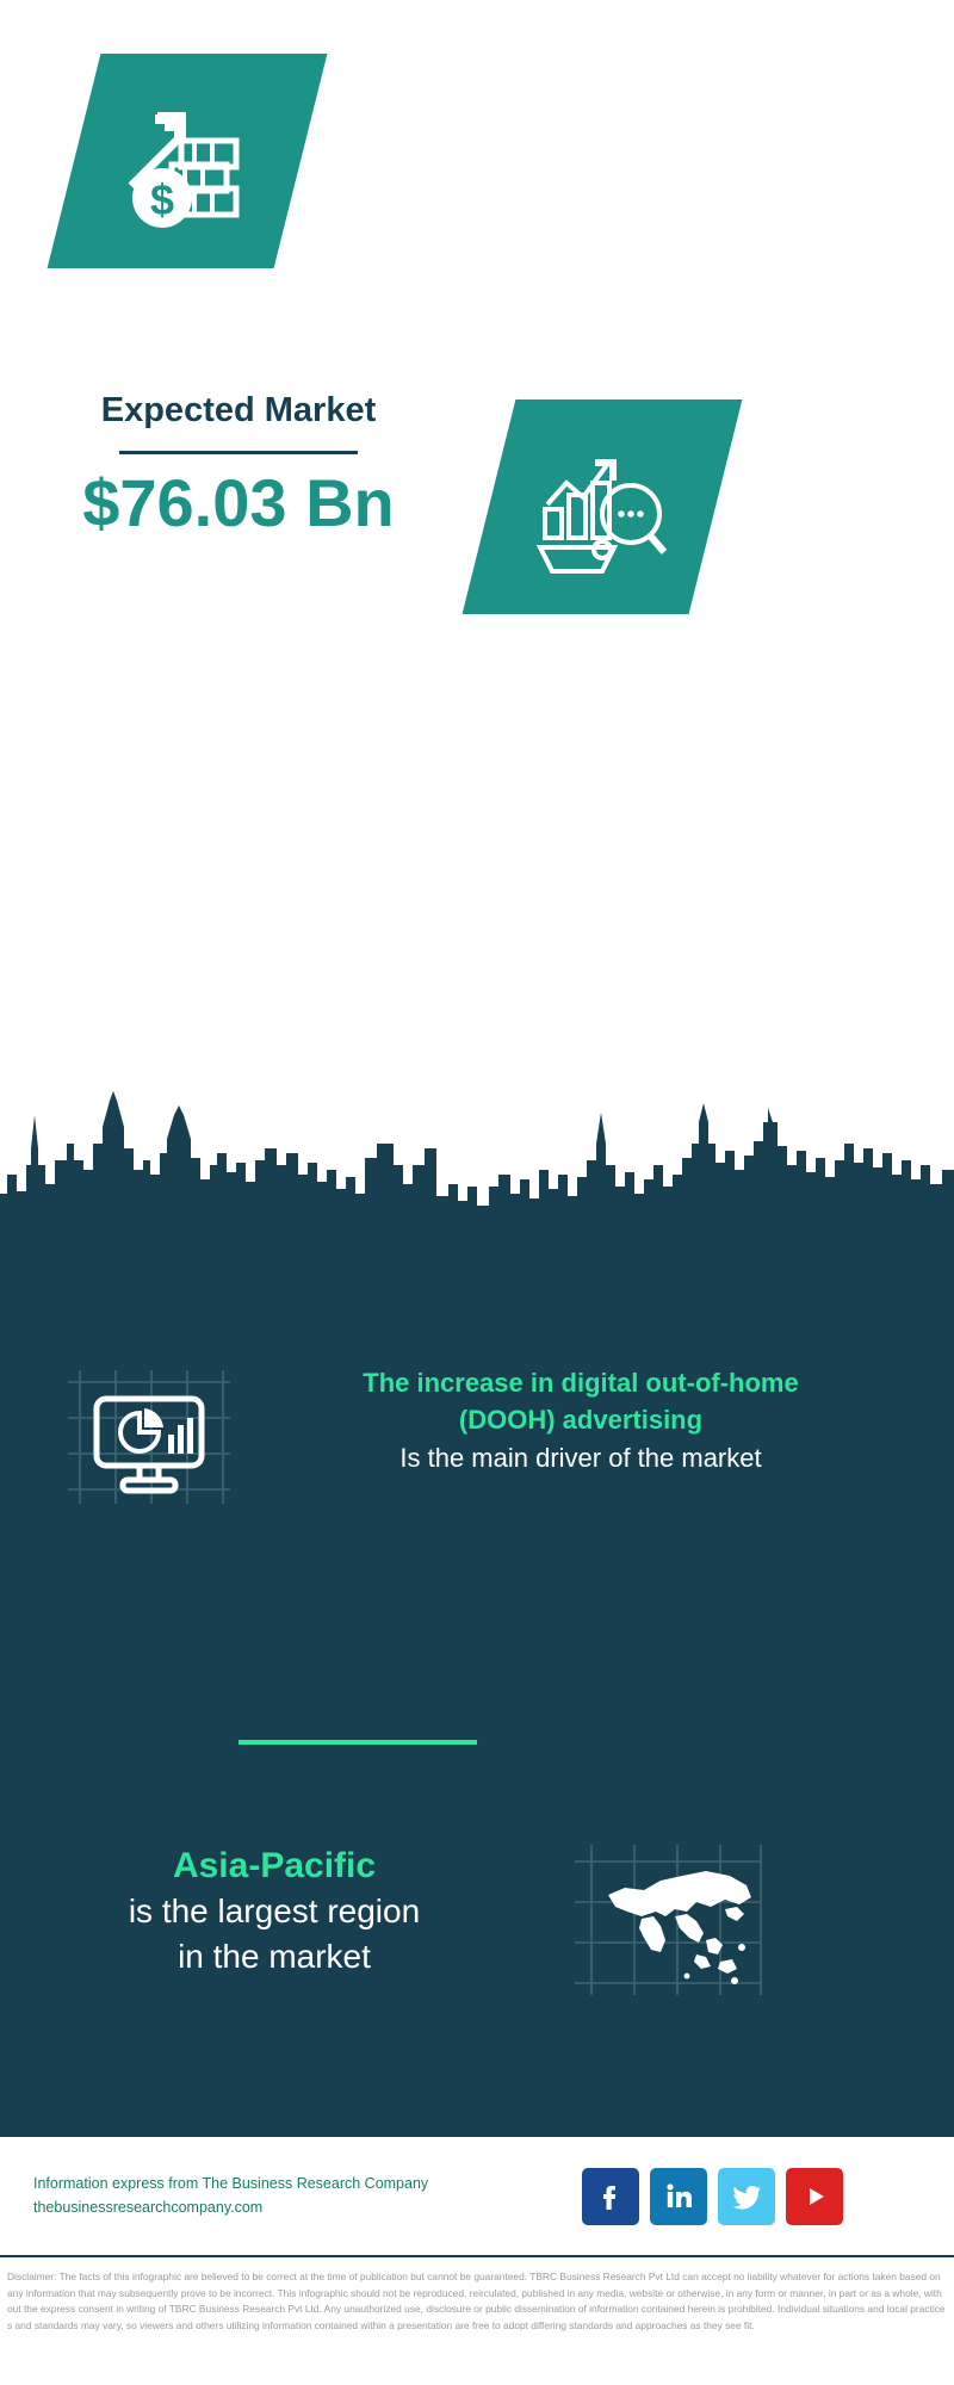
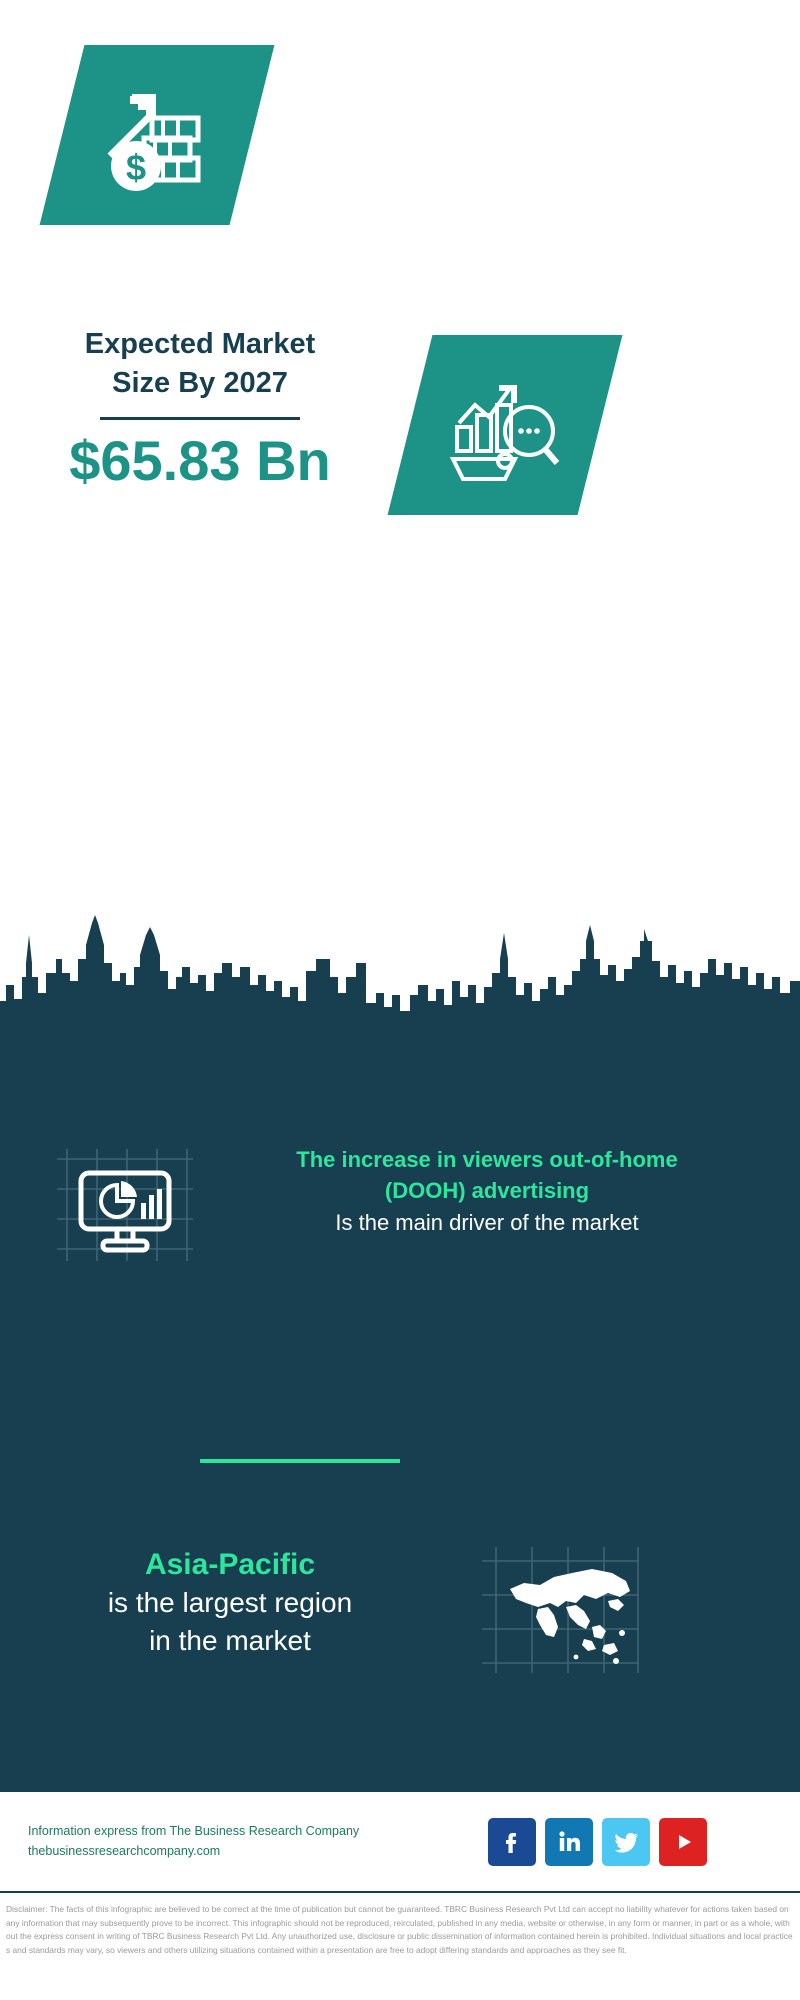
  Expected Market
+ Size By 2027
- $76.03 Bn
+ $65.83 Bn
- The increase in digital out-of-home
+ The increase in viewers out-of-home
  (DOOH) advertising
  Is the main driver of the market
  Asia-Pacific
  is the largest region
  in the market
  Information express from The Business Research Company
  thebusinessresearchcompany.com
- Disclaimer: The facts of this infographic are believed to be correct at the time of publication but cannot be guaranteed. TBRC Business Research Pvt Ltd can accept no liability whatever for actions taken based on any information that may subsequently prove to be incorrect. This infographic should not be reproduced, reirculated, published in any media, website or otherwise, in any form or manner, in part or as a whole, without the express consent in writing of TBRC Business Research Pvt Ltd. Any unauthorized use, disclosure or public dissemination of information contained herein is prohibited. Individual situations and local practices and standards may vary, so viewers and others utilizing information contained within a presentation are free to adopt differing standards and approaches as they see fit.
+ Disclaimer: The facts of this infographic are believed to be correct at the time of publication but cannot be guaranteed. TBRC Business Research Pvt Ltd can accept no liability whatever for actions taken based on any information that may subsequently prove to be incorrect. This infographic should not be reproduced, reirculated, published in any media, website or otherwise, in any form or manner, in part or as a whole, without the express consent in writing of TBRC Business Research Pvt Ltd. Any unauthorized use, disclosure or public dissemination of information contained herein is prohibited. Individual situations and local practices and standards may vary, so viewers and others utilizing situations contained within a presentation are free to adopt differing standards and approaches as they see fit.
